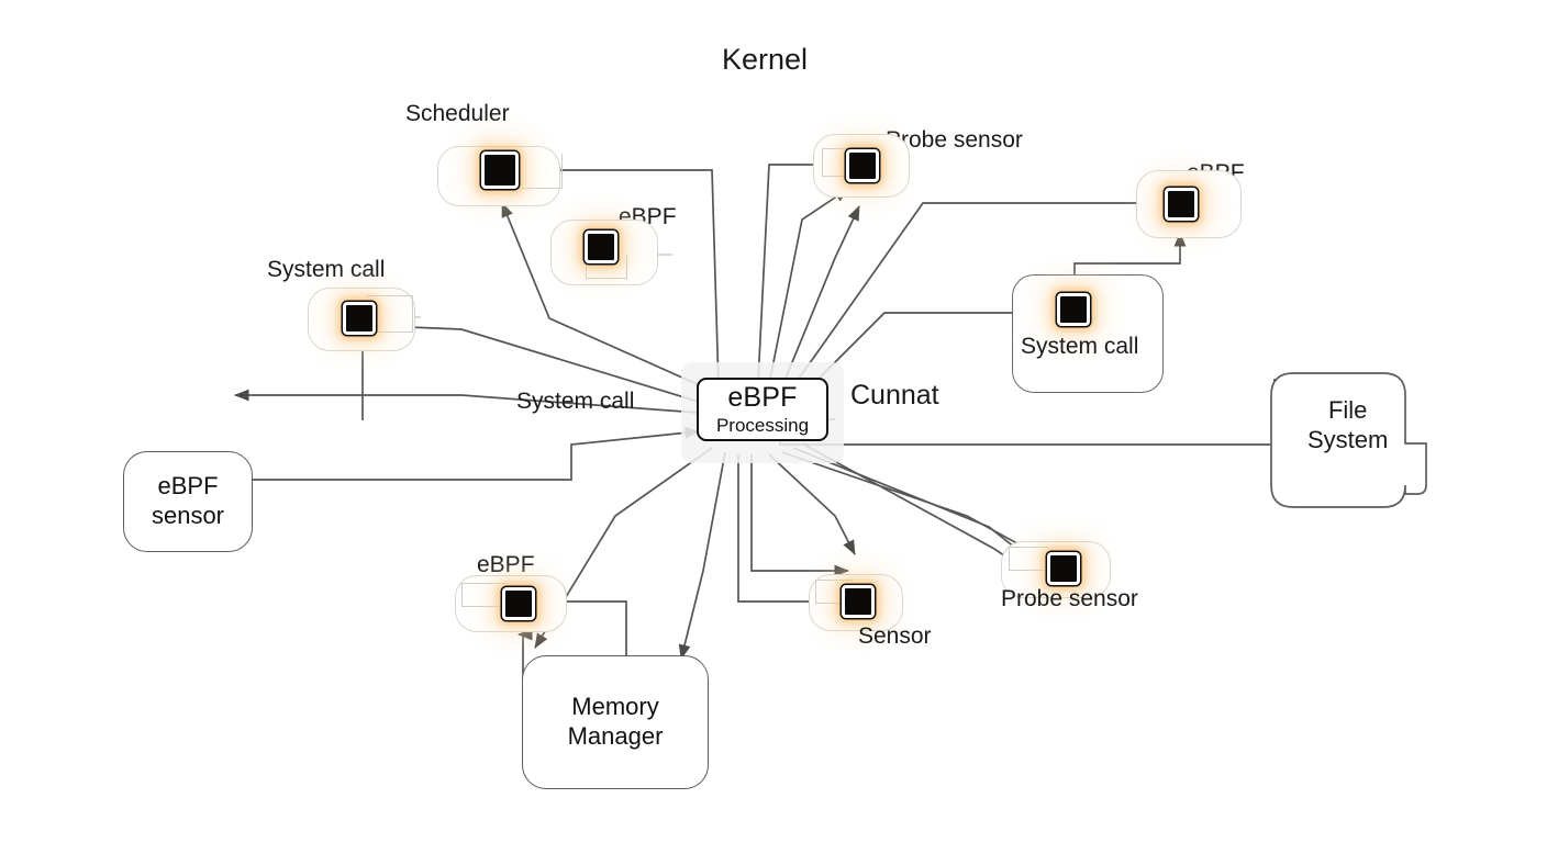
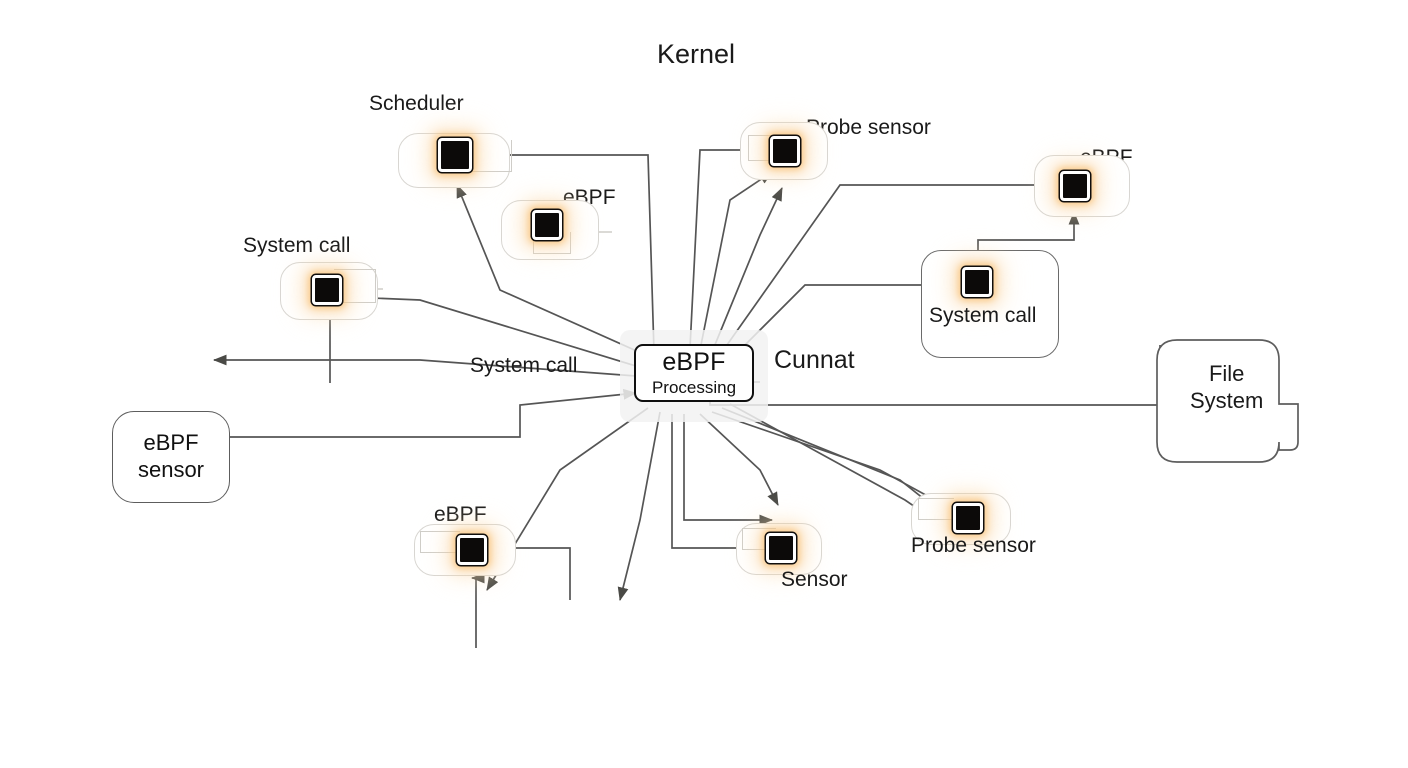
  Kernel
  Scheduler
  eBPF
  System call
  robe sensor
  System call
  File
  System
  eBPF
  sensor
  eBPF
- Memory
- Manager
  Sensor
  Probe sensor
  System call
  Cunnat
  eBPF
  Processing
